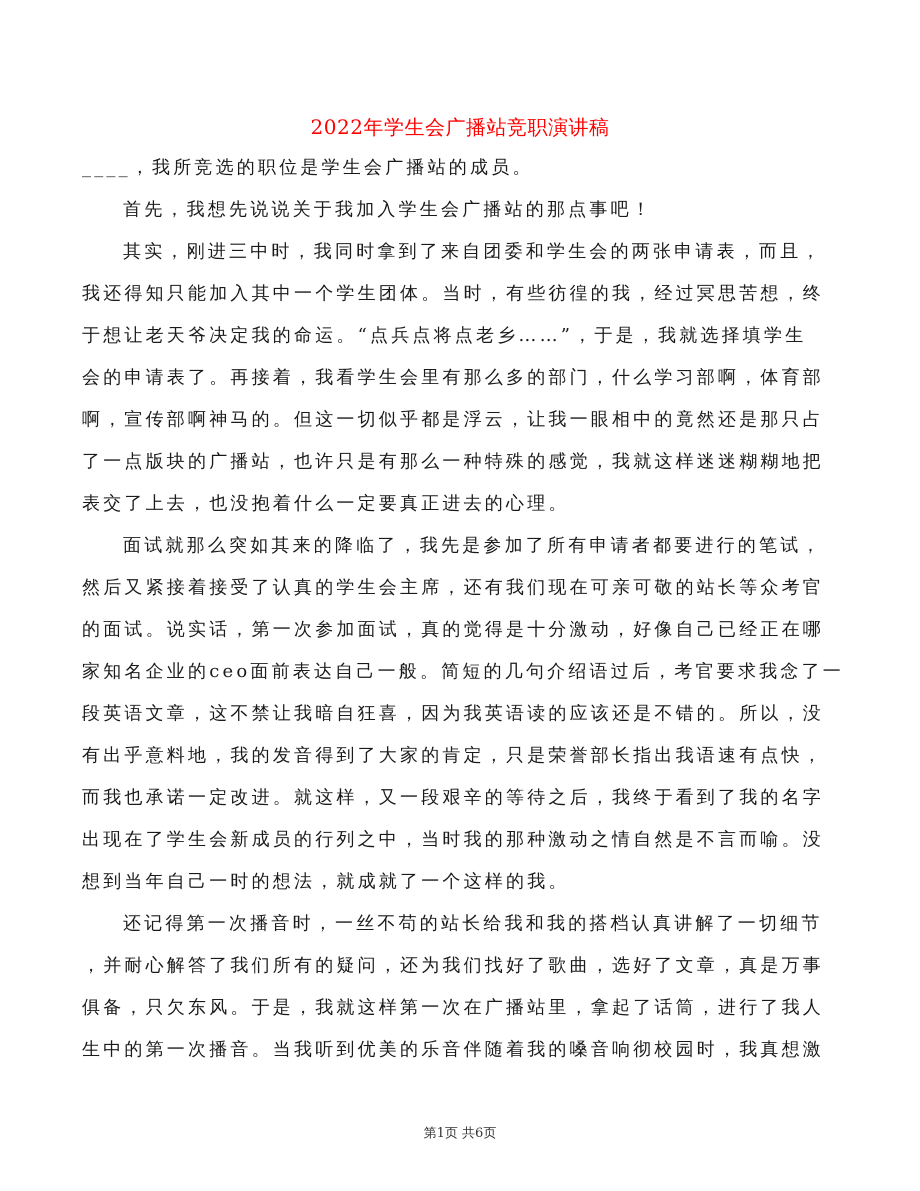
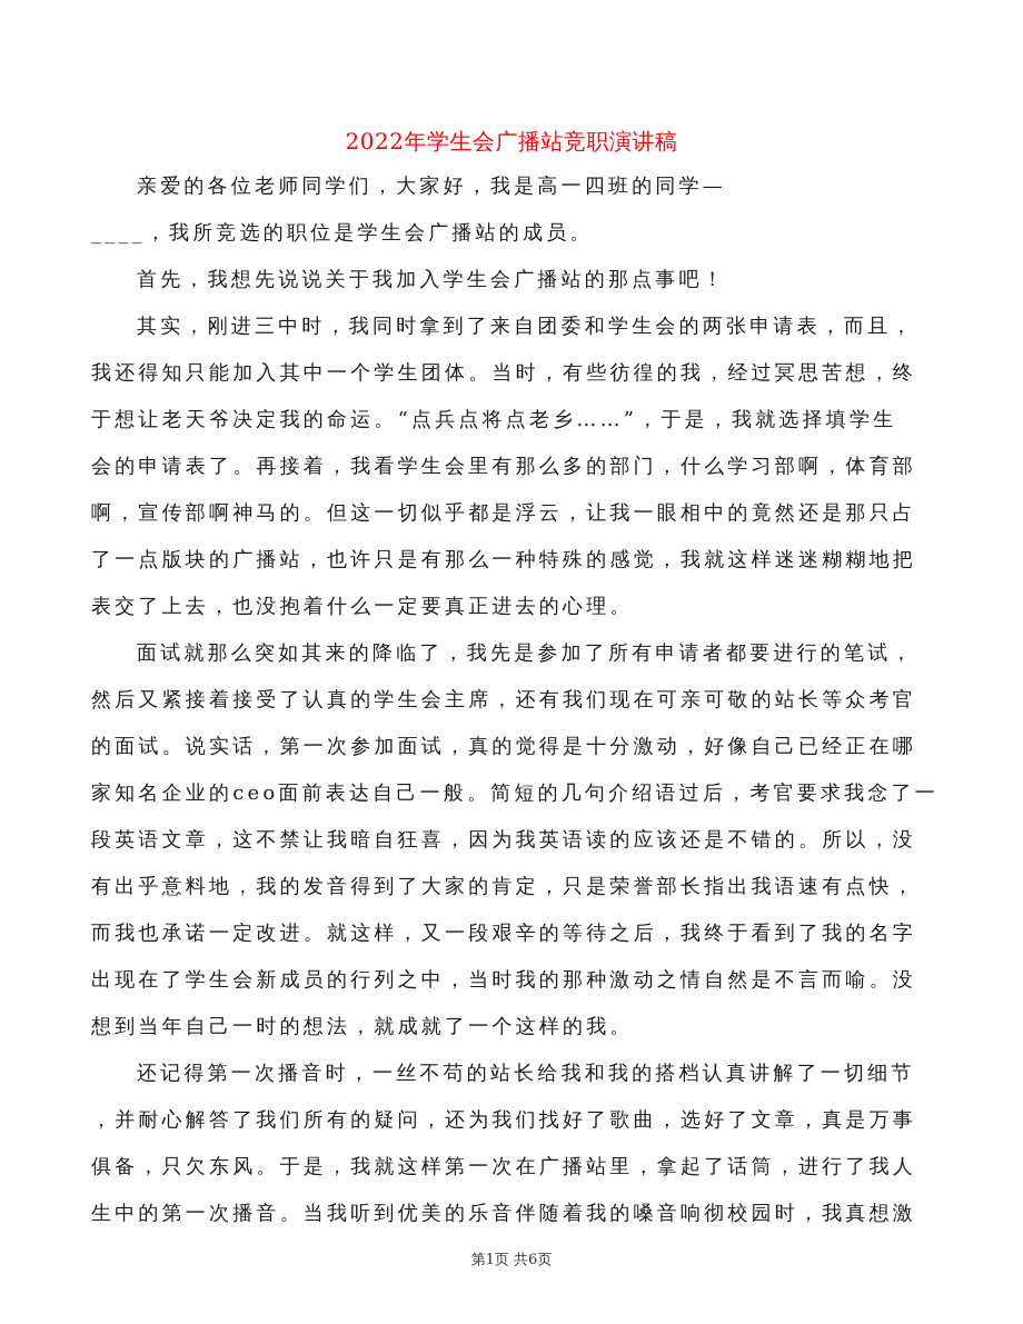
  2022年学生会广播站竞职演讲稿
+ 亲爱的各位老师同学们，大家好，我是高一四班的同学—
  ____，我所竞选的职位是学生会广播站的成员。
  首先，我想先说说关于我加入学生会广播站的那点事吧！
  其实，刚进三中时，我同时拿到了来自团委和学生会的两张申请表，而且，
  我还得知只能加入其中一个学生团体。当时，有些彷徨的我，经过冥思苦想，终
  于想让老天爷决定我的命运。“点兵点将点老乡……”，于是，我就选择填学生
  会的申请表了。再接着，我看学生会里有那么多的部门，什么学习部啊，体育部
  啊，宣传部啊神马的。但这一切似乎都是浮云，让我一眼相中的竟然还是那只占
  了一点版块的广播站，也许只是有那么一种特殊的感觉，我就这样迷迷糊糊地把
  表交了上去，也没抱着什么一定要真正进去的心理。
  面试就那么突如其来的降临了，我先是参加了所有申请者都要进行的笔试，
  然后又紧接着接受了认真的学生会主席，还有我们现在可亲可敬的站长等众考官
  的面试。说实话，第一次参加面试，真的觉得是十分激动，好像自己已经正在哪
  家知名企业的ceo面前表达自己一般。简短的几句介绍语过后，考官要求我念了一
  段英语文章，这不禁让我暗自狂喜，因为我英语读的应该还是不错的。所以，没
  有出乎意料地，我的发音得到了大家的肯定，只是荣誉部长指出我语速有点快，
  而我也承诺一定改进。就这样，又一段艰辛的等待之后，我终于看到了我的名字
  出现在了学生会新成员的行列之中，当时我的那种激动之情自然是不言而喻。没
  想到当年自己一时的想法，就成就了一个这样的我。
  还记得第一次播音时，一丝不苟的站长给我和我的搭档认真讲解了一切细节
  ，并耐心解答了我们所有的疑问，还为我们找好了歌曲，选好了文章，真是万事
  俱备，只欠东风。于是，我就这样第一次在广播站里，拿起了话筒，进行了我人
  生中的第一次播音。当我听到优美的乐音伴随着我的嗓音响彻校园时，我真想激
  第1页 共6页
